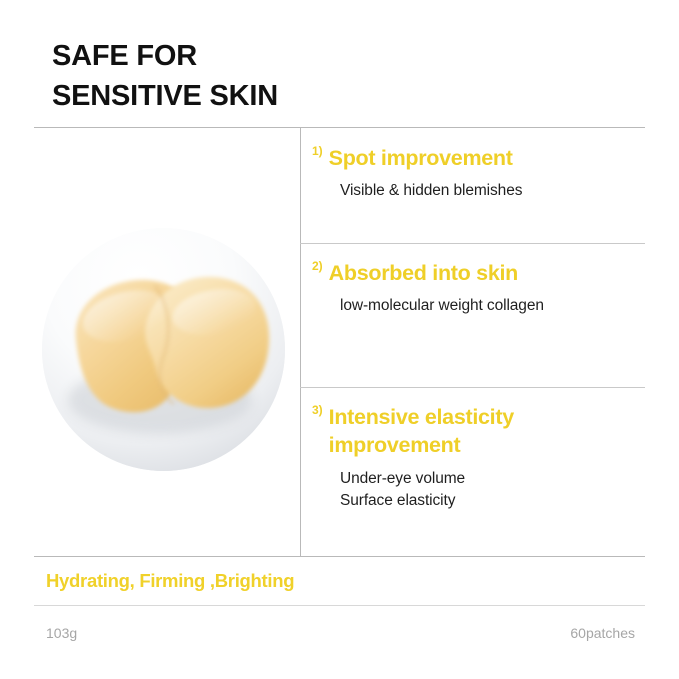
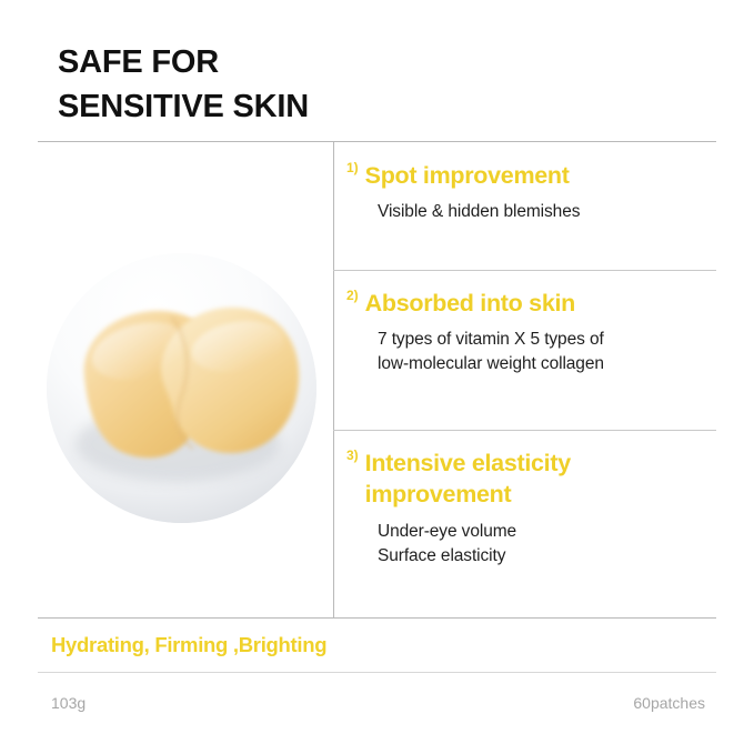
  SAFE FOR
  SENSITIVE SKIN
  1)Spot improvement
  Visible & hidden blemishes
  2)Absorbed into skin
+ 7 types of vitamin X 5 types of
  low-molecular weight collagen
  3)Intensive elasticity improvement
  Under-eye volume
  Surface elasticity
  Hydrating, Firming ,Brighting
  103g
  60patches
